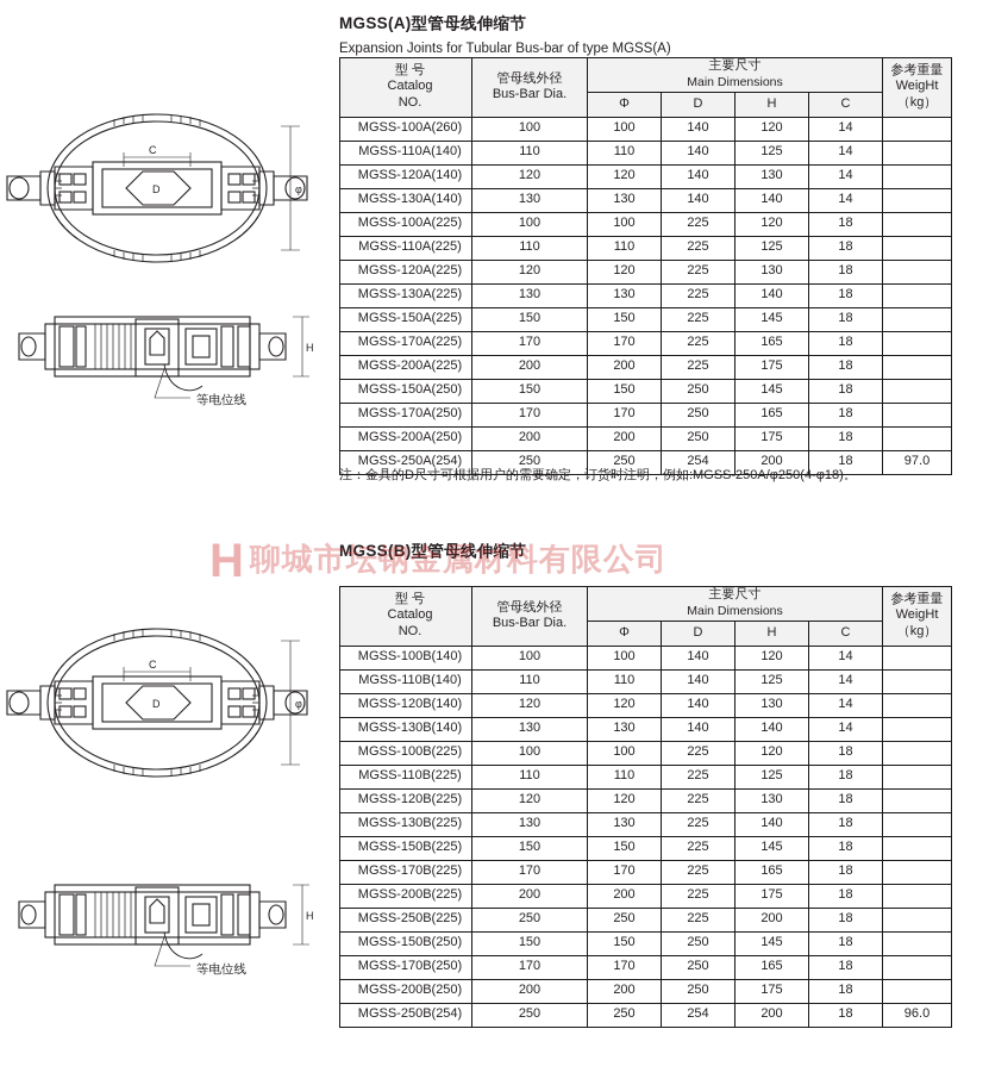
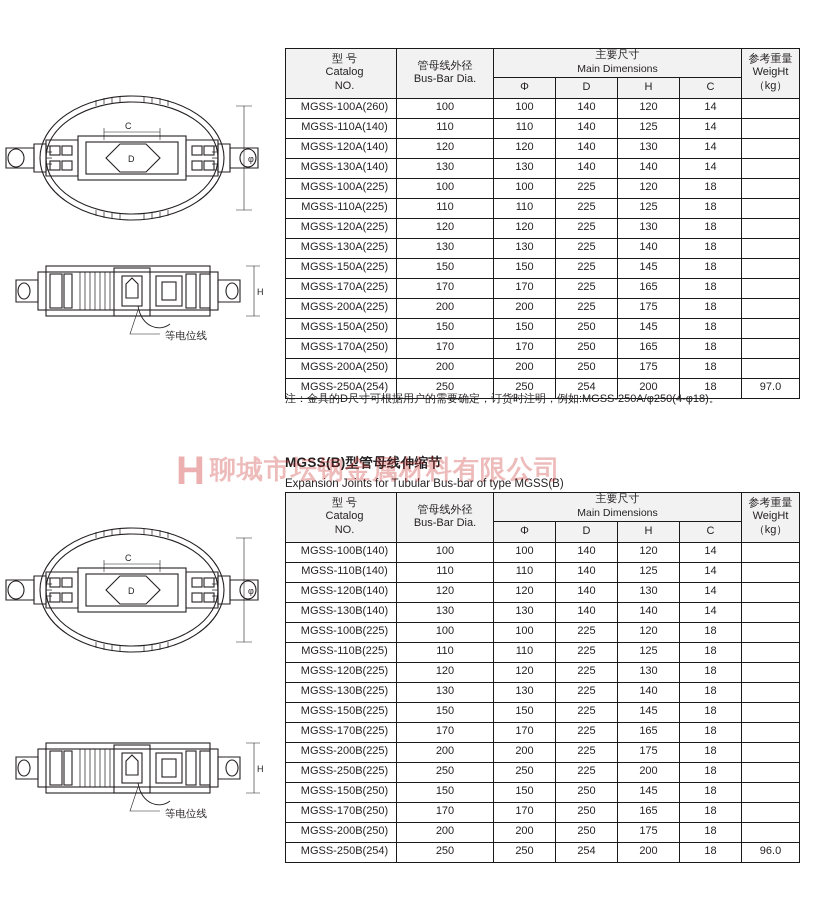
- MGSS(A)型管母线伸缩节
- Expansion Joints for Tubular Bus-bar of type MGSS(A)
  C
  D
  φ
  H
  等电位线
  型 号 Catalog NO.	管母线外径 Bus-Bar Dia.	主要尺寸 Main Dimensions	参考重量 WeigHt （kg）
  Φ	D	H	C
  MGSS-100A(260)	100	100	140	120	14
  MGSS-110A(140)	110	110	140	125	14
  MGSS-120A(140)	120	120	140	130	14
  MGSS-130A(140)	130	130	140	140	14
  MGSS-100A(225)	100	100	225	120	18
  MGSS-110A(225)	110	110	225	125	18
  MGSS-120A(225)	120	120	225	130	18
  MGSS-130A(225)	130	130	225	140	18
  MGSS-150A(225)	150	150	225	145	18
  MGSS-170A(225)	170	170	225	165	18
  MGSS-200A(225)	200	200	225	175	18
  MGSS-150A(250)	150	150	250	145	18
  MGSS-170A(250)	170	170	250	165	18
  MGSS-200A(250)	200	200	250	175	18
  MGSS-250A(254)	250	250	254	200	18	97.0
  注：金具的D尺寸可根据用户的需要确定，订货时注明，例如:MGSS-250A/φ250(4-φ18)。
  MGSS(B)型管母线伸缩节
+ Expansion Joints for Tubular Bus-bar of type MGSS(B)
  C
  D
  φ
  H
  等电位线
  型 号 Catalog NO.	管母线外径 Bus-Bar Dia.	主要尺寸 Main Dimensions	参考重量 WeigHt （kg）
  Φ	D	H	C
  MGSS-100B(140)	100	100	140	120	14
  MGSS-110B(140)	110	110	140	125	14
  MGSS-120B(140)	120	120	140	130	14
  MGSS-130B(140)	130	130	140	140	14
  MGSS-100B(225)	100	100	225	120	18
  MGSS-110B(225)	110	110	225	125	18
  MGSS-120B(225)	120	120	225	130	18
  MGSS-130B(225)	130	130	225	140	18
  MGSS-150B(225)	150	150	225	145	18
  MGSS-170B(225)	170	170	225	165	18
  MGSS-200B(225)	200	200	225	175	18
  MGSS-250B(225)	250	250	225	200	18
  MGSS-150B(250)	150	150	250	145	18
  MGSS-170B(250)	170	170	250	165	18
  MGSS-200B(250)	200	200	250	175	18
  MGSS-250B(254)	250	250	254	200	18	96.0
  H 聊城市坛钢金属材料有限公司
